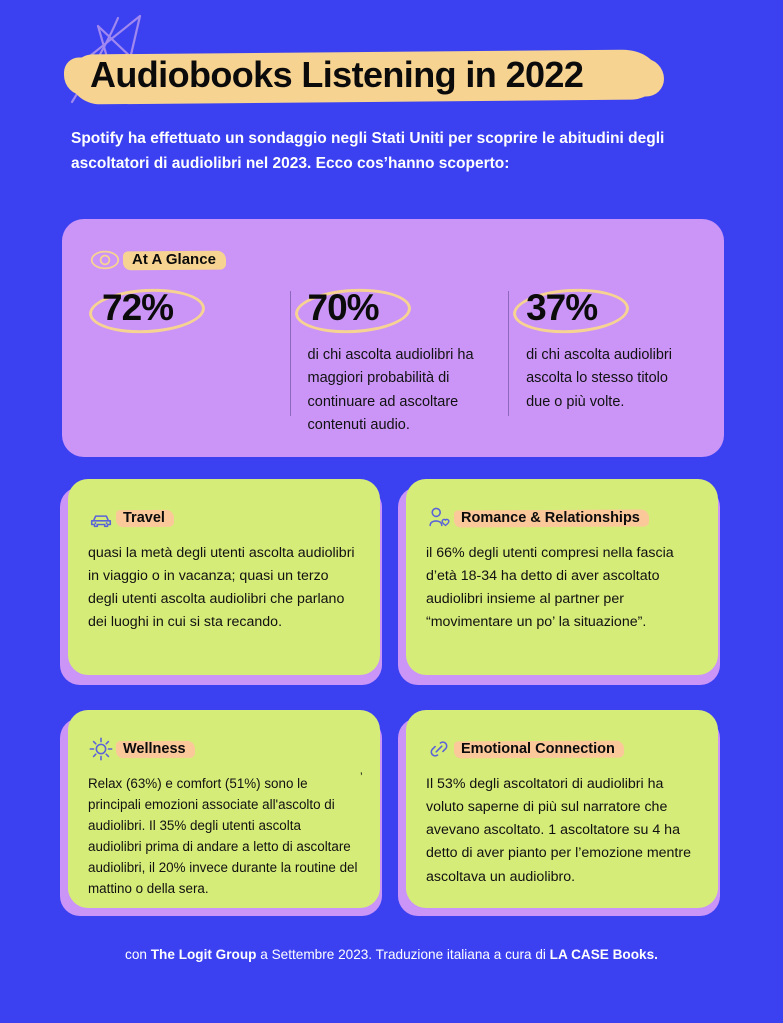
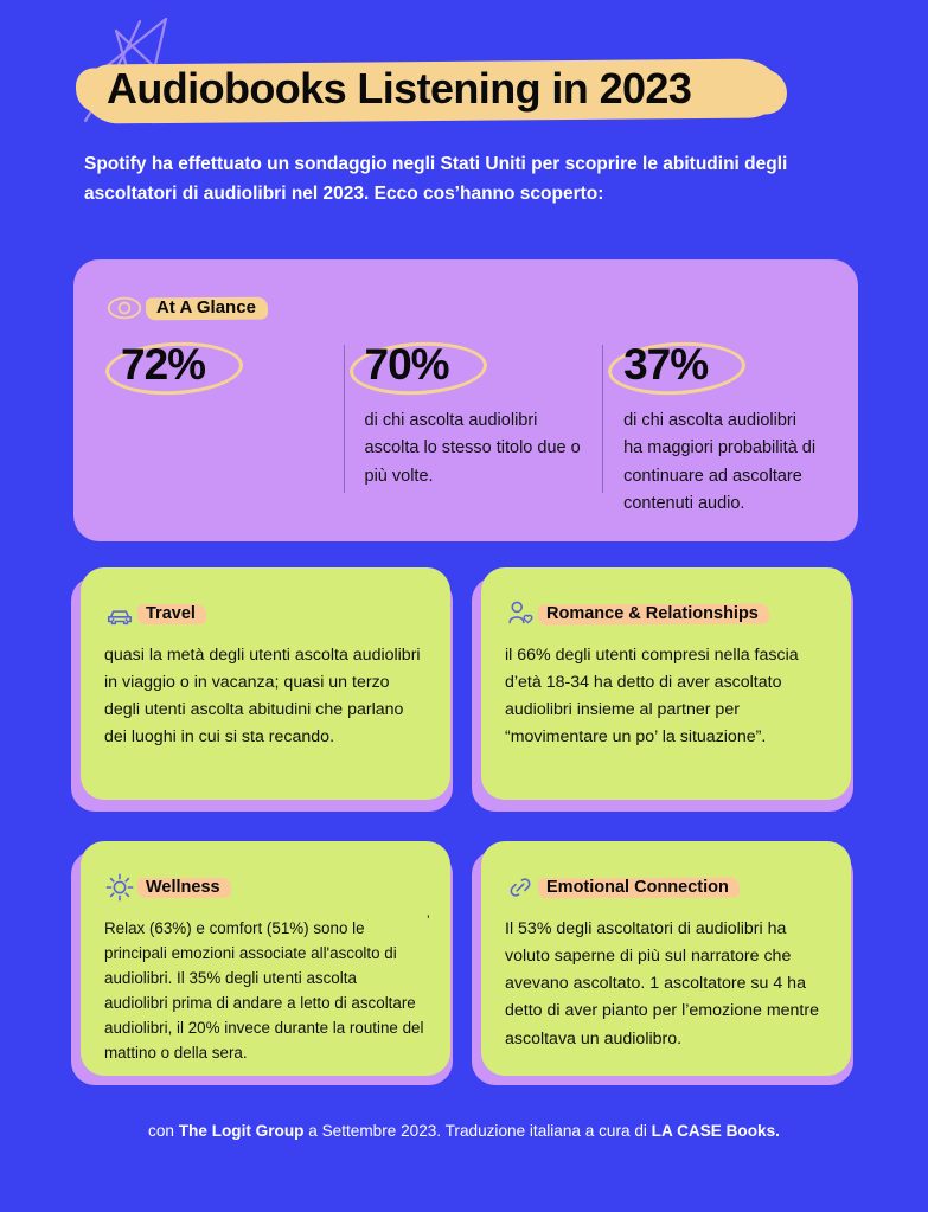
- Audiobooks Listening in 2022
+ Audiobooks Listening in 2023
  Spotify ha effettuato un sondaggio negli Stati Uniti per scoprire le abitudini degli ascoltatori di audiolibri nel 2023. Ecco cos’hanno scoperto:
  At A Glance
  72%
  70%
- di chi ascolta audiolibri ha maggiori probabilità di continuare ad ascoltare contenuti audio.
+ di chi ascolta audiolibri ascolta lo stesso titolo due o più volte.
  37%
- di chi ascolta audiolibri ascolta lo stesso titolo due o più volte.
+ di chi ascolta audiolibri ha maggiori probabilità di continuare ad ascoltare contenuti audio.
  Travel
- quasi la metà degli utenti ascolta audiolibri in viaggio o in vacanza; quasi un terzo degli utenti ascolta audiolibri che parlano dei luoghi in cui si sta recando.
+ quasi la metà degli utenti ascolta audiolibri in viaggio o in vacanza; quasi un terzo degli utenti ascolta abitudini che parlano dei luoghi in cui si sta recando.
  Romance & Relationships
  il 66% degli utenti compresi nella fascia d’età 18-34 ha detto di aver ascoltato audiolibri insieme al partner per “movimentare un po’ la situazione”.
  Wellness
  Relax (63%) e comfort (51%) sono le principali emozioni associate all'ascolto di audiolibri. Il 35% degli utenti ascolta audiolibri prima di andare a letto di ascoltare audiolibri, il 20% invece durante la routine del mattino o della sera.
  ’
  Emotional Connection
  Il 53% degli ascoltatori di audiolibri ha voluto saperne di più sul narratore che avevano ascoltato. 1 ascoltatore su 4 ha detto di aver pianto per l’emozione mentre ascoltava un audiolibro.
  con The Logit Group a Settembre 2023. Traduzione italiana a cura di LA CASE Books.
